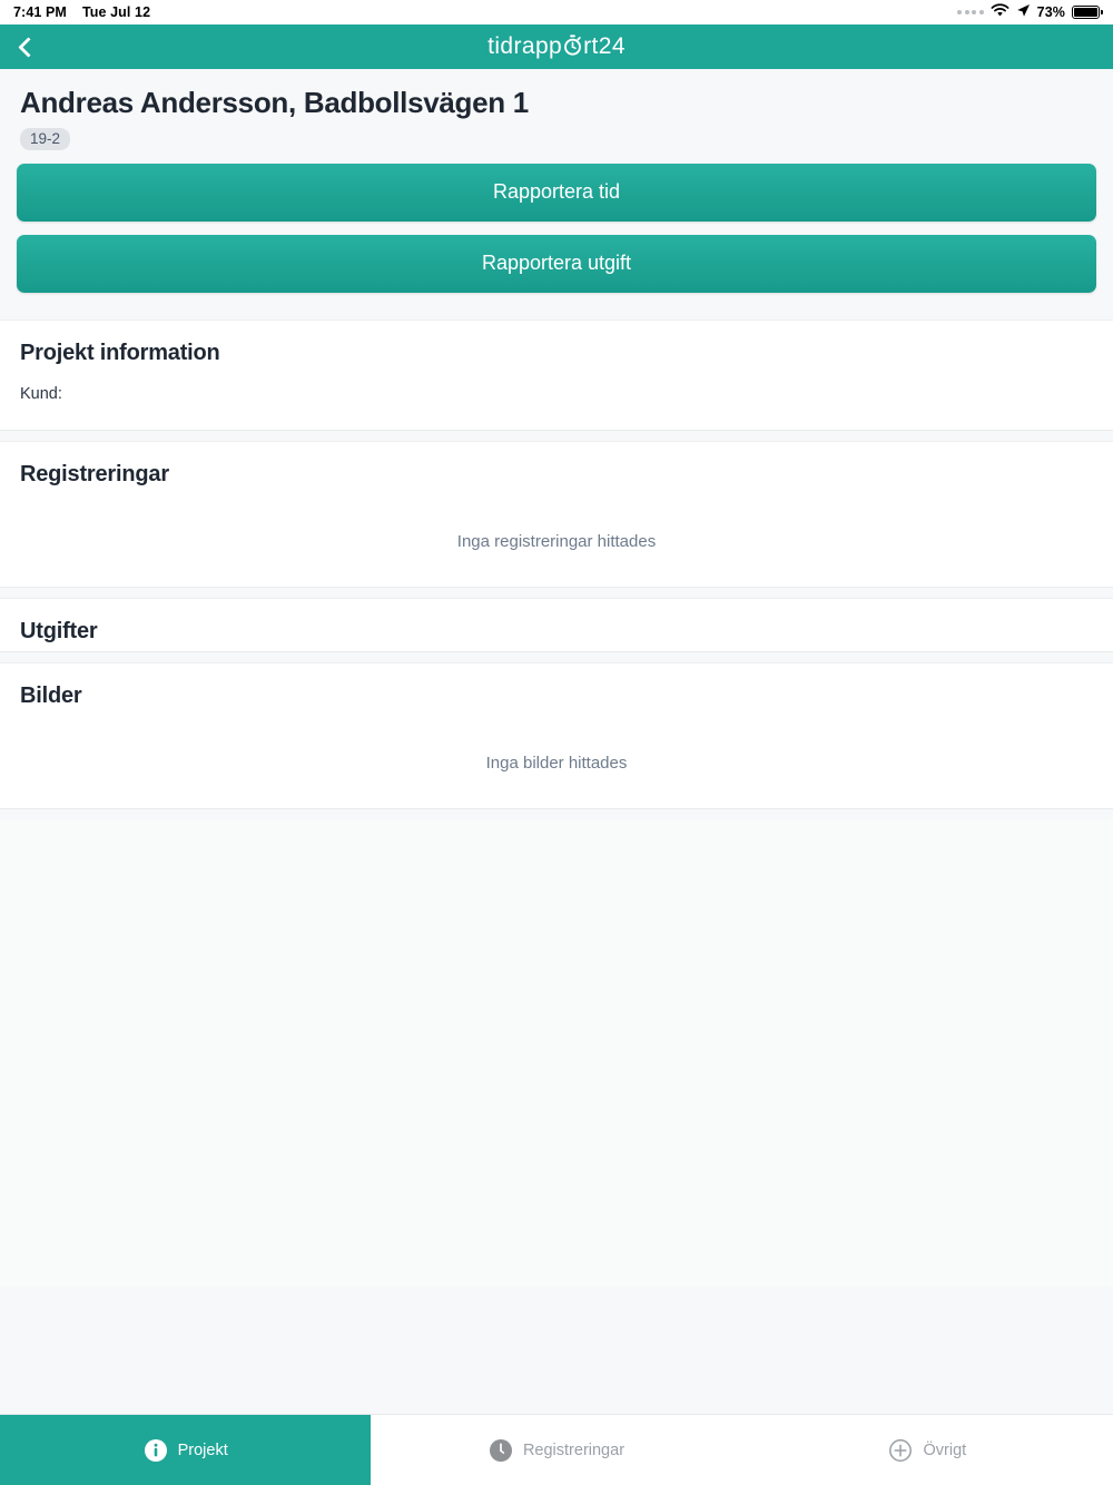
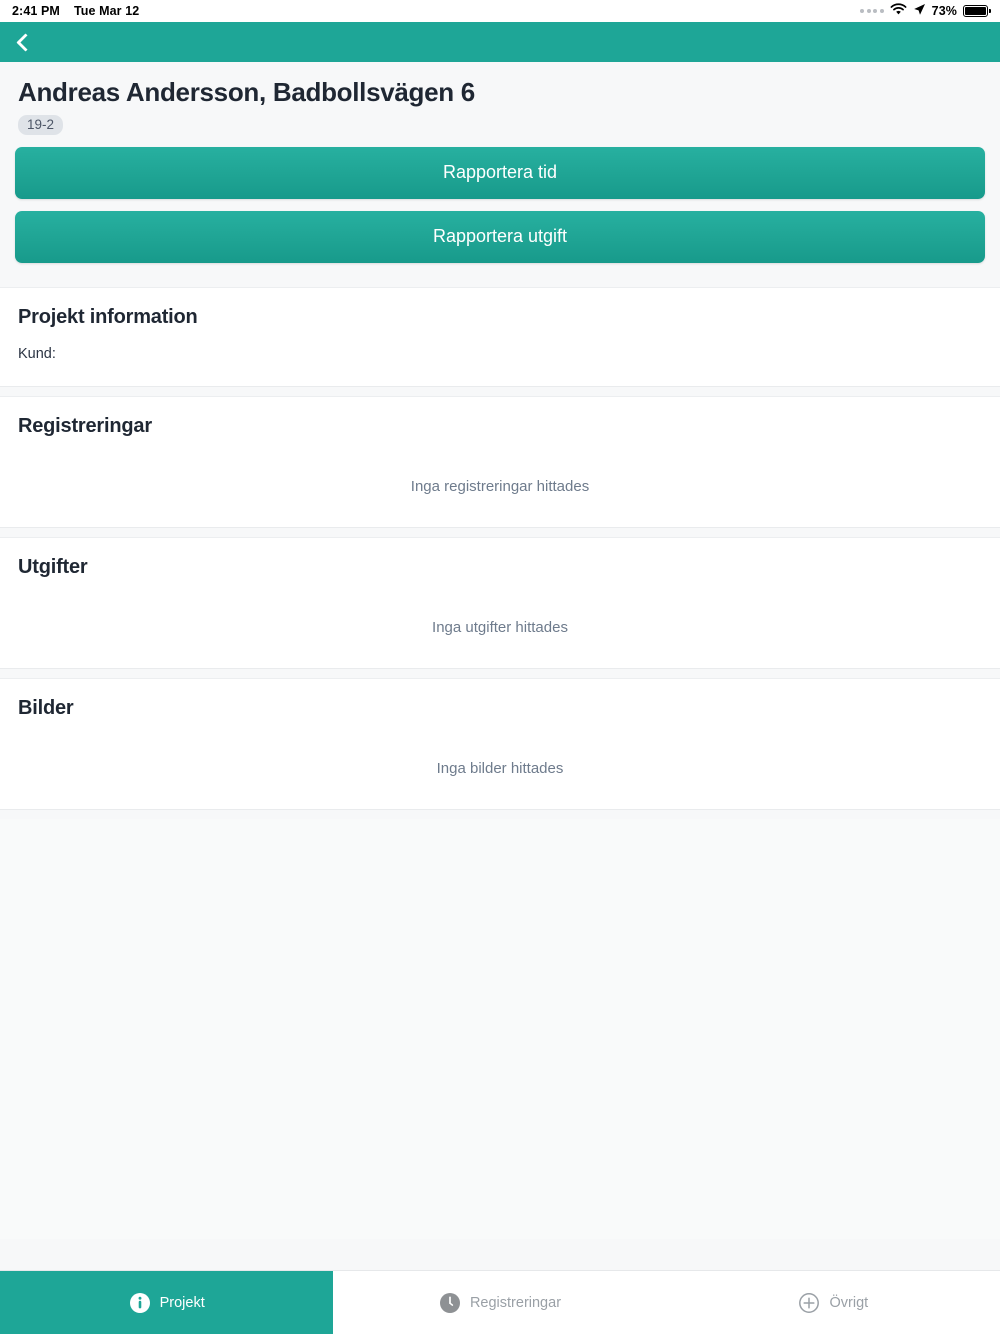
- 7:41 PM
+ 2:41 PM
- Tue Jul 12
+ Tue Mar 12
  73%
- tidrapp
- rt24
- Andreas Andersson, Badbollsvägen 1
+ Andreas Andersson, Badbollsvägen 6
  19-2
  Rapportera tid
  Rapportera utgift
  Projekt information
  Kund:
  Registreringar
  Inga registreringar hittades
  Utgifter
+ Inga utgifter hittades
  Bilder
  Inga bilder hittades
  Projekt
  Registreringar
  Övrigt
